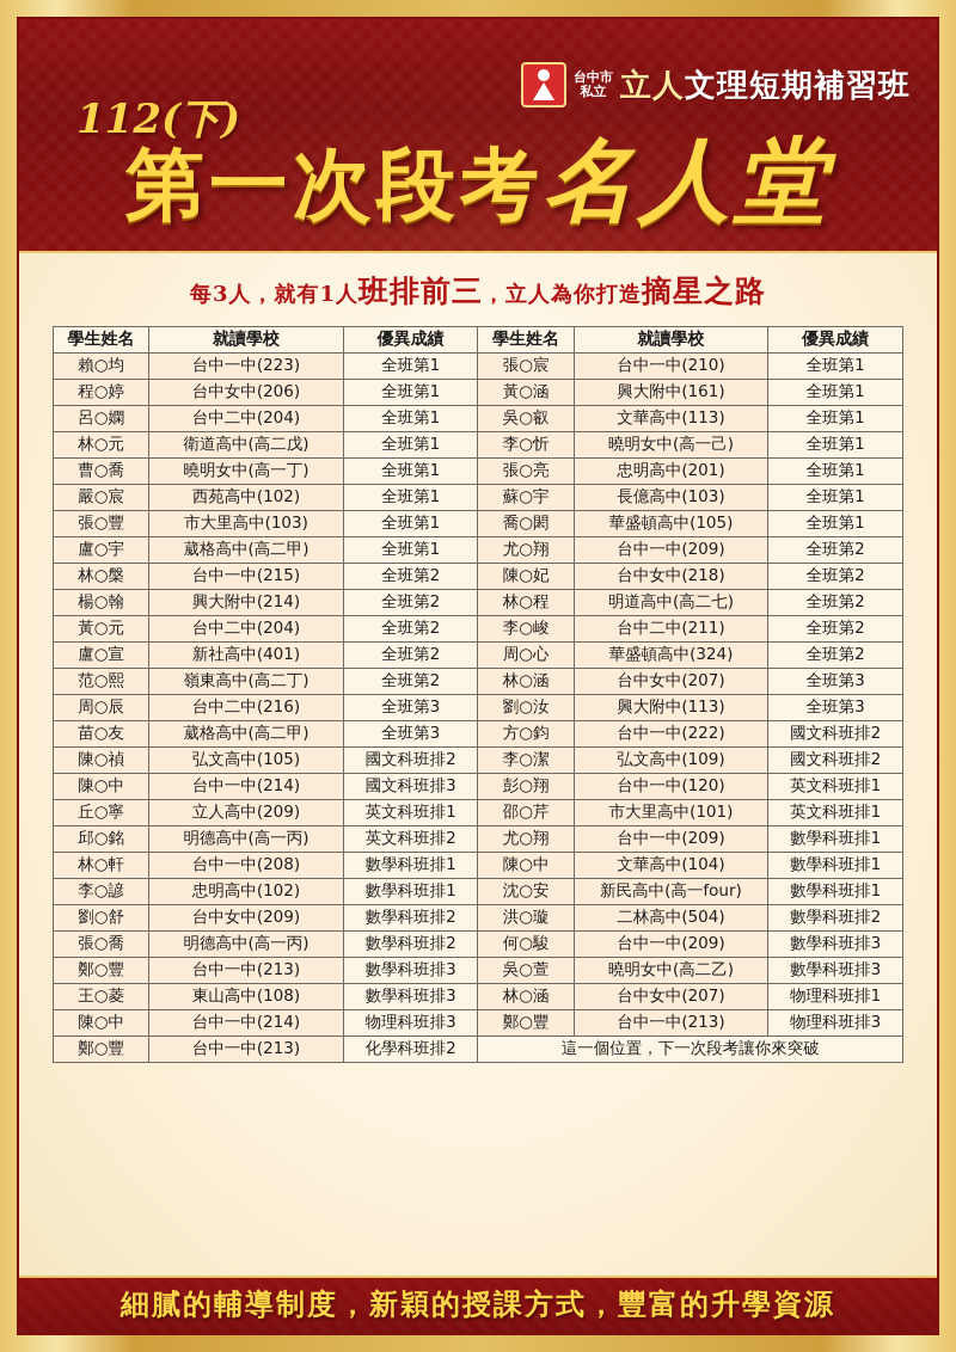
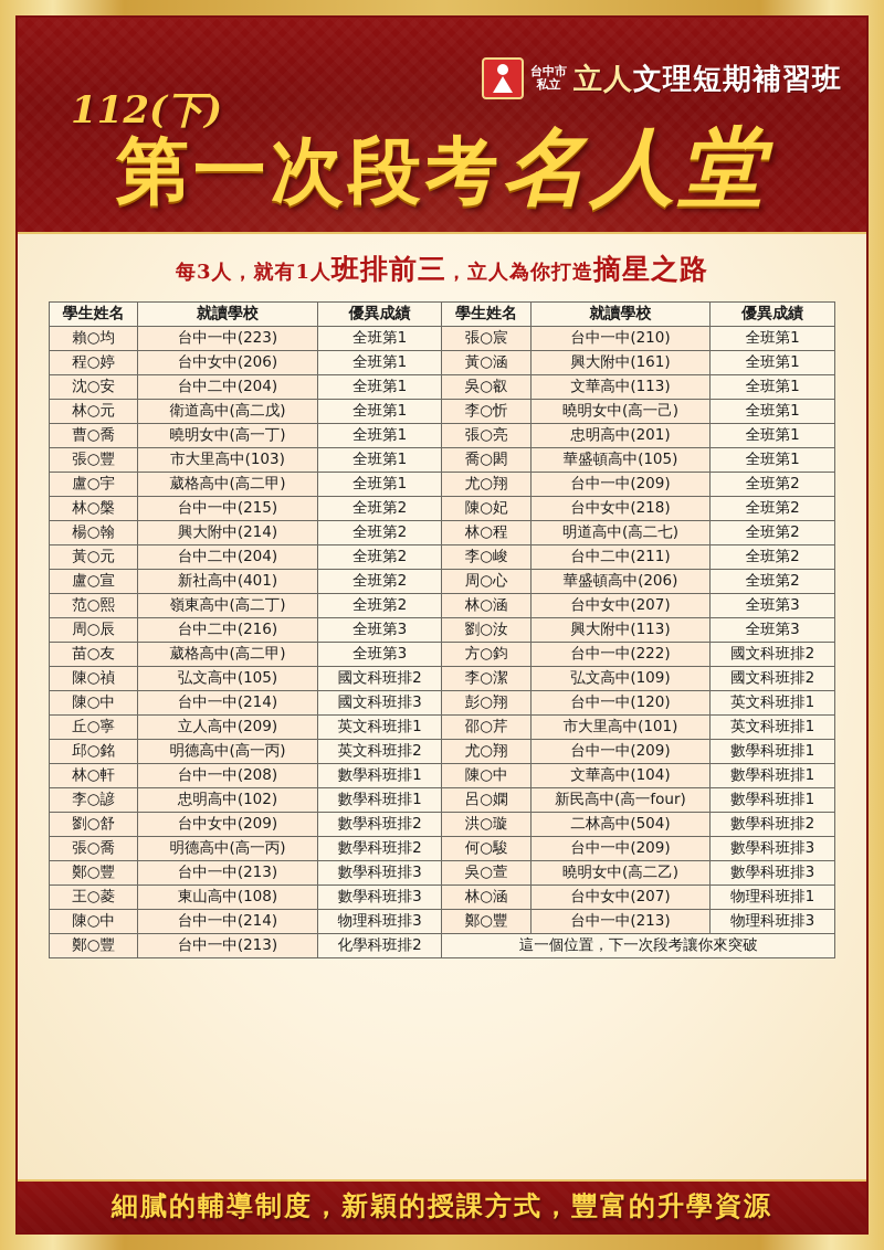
  112(下)
  台中市
  私立
  立人文理短期補習班
  第一次段考名人堂
  每3人，就有1人班排前三，立人為你打造摘星之路
  學生姓名	就讀學校	優異成績	學生姓名	就讀學校	優異成績
  賴○均	台中一中(223)	全班第1	張○宸	台中一中(210)	全班第1
  程○婷	台中女中(206)	全班第1	黃○涵	興大附中(161)	全班第1
- 呂○嫻	台中二中(204)	全班第1	吳○叡	文華高中(113)	全班第1
+ 沈○安	台中二中(204)	全班第1	吳○叡	文華高中(113)	全班第1
  林○元	衛道高中(高二戊)	全班第1	李○忻	曉明女中(高一己)	全班第1
  曹○喬	曉明女中(高一丁)	全班第1	張○亮	忠明高中(201)	全班第1
- 嚴○宸	西苑高中(102)	全班第1	蘇○宇	長億高中(103)	全班第1
  張○豐	市大里高中(103)	全班第1	喬○閎	華盛頓高中(105)	全班第1
  盧○宇	葳格高中(高二甲)	全班第1	尤○翔	台中一中(209)	全班第2
  林○槃	台中一中(215)	全班第2	陳○妃	台中女中(218)	全班第2
  楊○翰	興大附中(214)	全班第2	林○程	明道高中(高二七)	全班第2
  黃○元	台中二中(204)	全班第2	李○峻	台中二中(211)	全班第2
- 盧○宣	新社高中(401)	全班第2	周○心	華盛頓高中(324)	全班第2
+ 盧○宣	新社高中(401)	全班第2	周○心	華盛頓高中(206)	全班第2
  范○熙	嶺東高中(高二丁)	全班第2	林○涵	台中女中(207)	全班第3
  周○辰	台中二中(216)	全班第3	劉○汝	興大附中(113)	全班第3
  苗○友	葳格高中(高二甲)	全班第3	方○鈞	台中一中(222)	國文科班排2
  陳○禎	弘文高中(105)	國文科班排2	李○潔	弘文高中(109)	國文科班排2
  陳○中	台中一中(214)	國文科班排3	彭○翔	台中一中(120)	英文科班排1
  丘○寧	立人高中(209)	英文科班排1	邵○芹	市大里高中(101)	英文科班排1
  邱○銘	明德高中(高一丙)	英文科班排2	尤○翔	台中一中(209)	數學科班排1
  林○軒	台中一中(208)	數學科班排1	陳○中	文華高中(104)	數學科班排1
- 李○諺	忠明高中(102)	數學科班排1	沈○安	新民高中(高一four)	數學科班排1
+ 李○諺	忠明高中(102)	數學科班排1	呂○嫻	新民高中(高一four)	數學科班排1
  劉○舒	台中女中(209)	數學科班排2	洪○璇	二林高中(504)	數學科班排2
  張○喬	明德高中(高一丙)	數學科班排2	何○駿	台中一中(209)	數學科班排3
  鄭○豐	台中一中(213)	數學科班排3	吳○萱	曉明女中(高二乙)	數學科班排3
  王○菱	東山高中(108)	數學科班排3	林○涵	台中女中(207)	物理科班排1
  陳○中	台中一中(214)	物理科班排3	鄭○豐	台中一中(213)	物理科班排3
  鄭○豐	台中一中(213)	化學科班排2	這一個位置，下一次段考讓你來突破
  細膩的輔導制度，新穎的授課方式，豐富的升學資源
